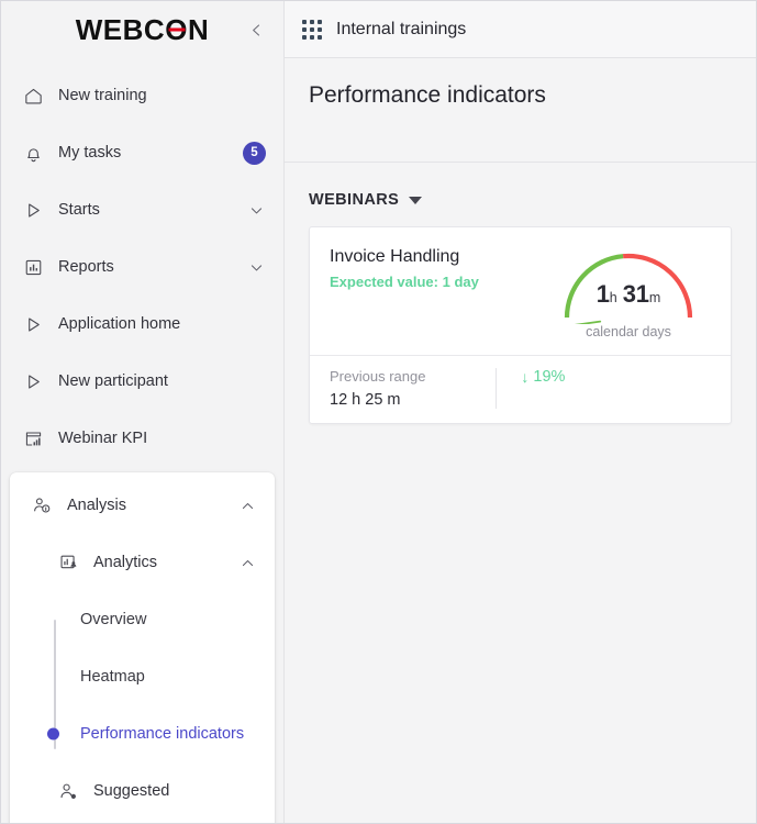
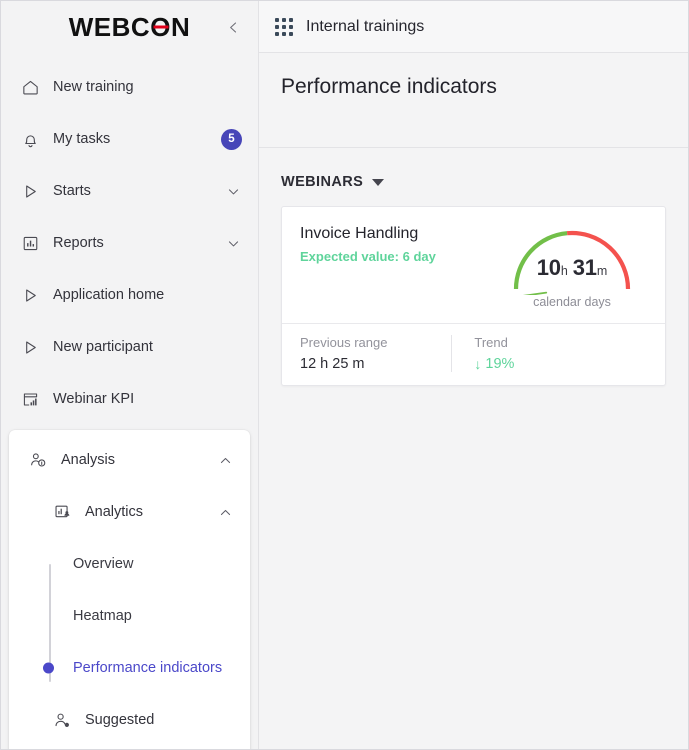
  WEBC
  N
  New training
  My tasks
  5
  Starts
  Reports
  Application home
  New participant
  Webinar KPI
  Analysis
  Analytics
  Overview
  Heatmap
  Performance indicators
  Suggested
  Internal trainings
  Performance indicators
  WEBINARS
  Invoice Handling
- Expected value: 1 day
+ Expected value: 6 day
- 1h 31m
+ 10h 31m
  calendar days
  Previous range
  12 h 25 m
+ Trend
  ↓
  19%
